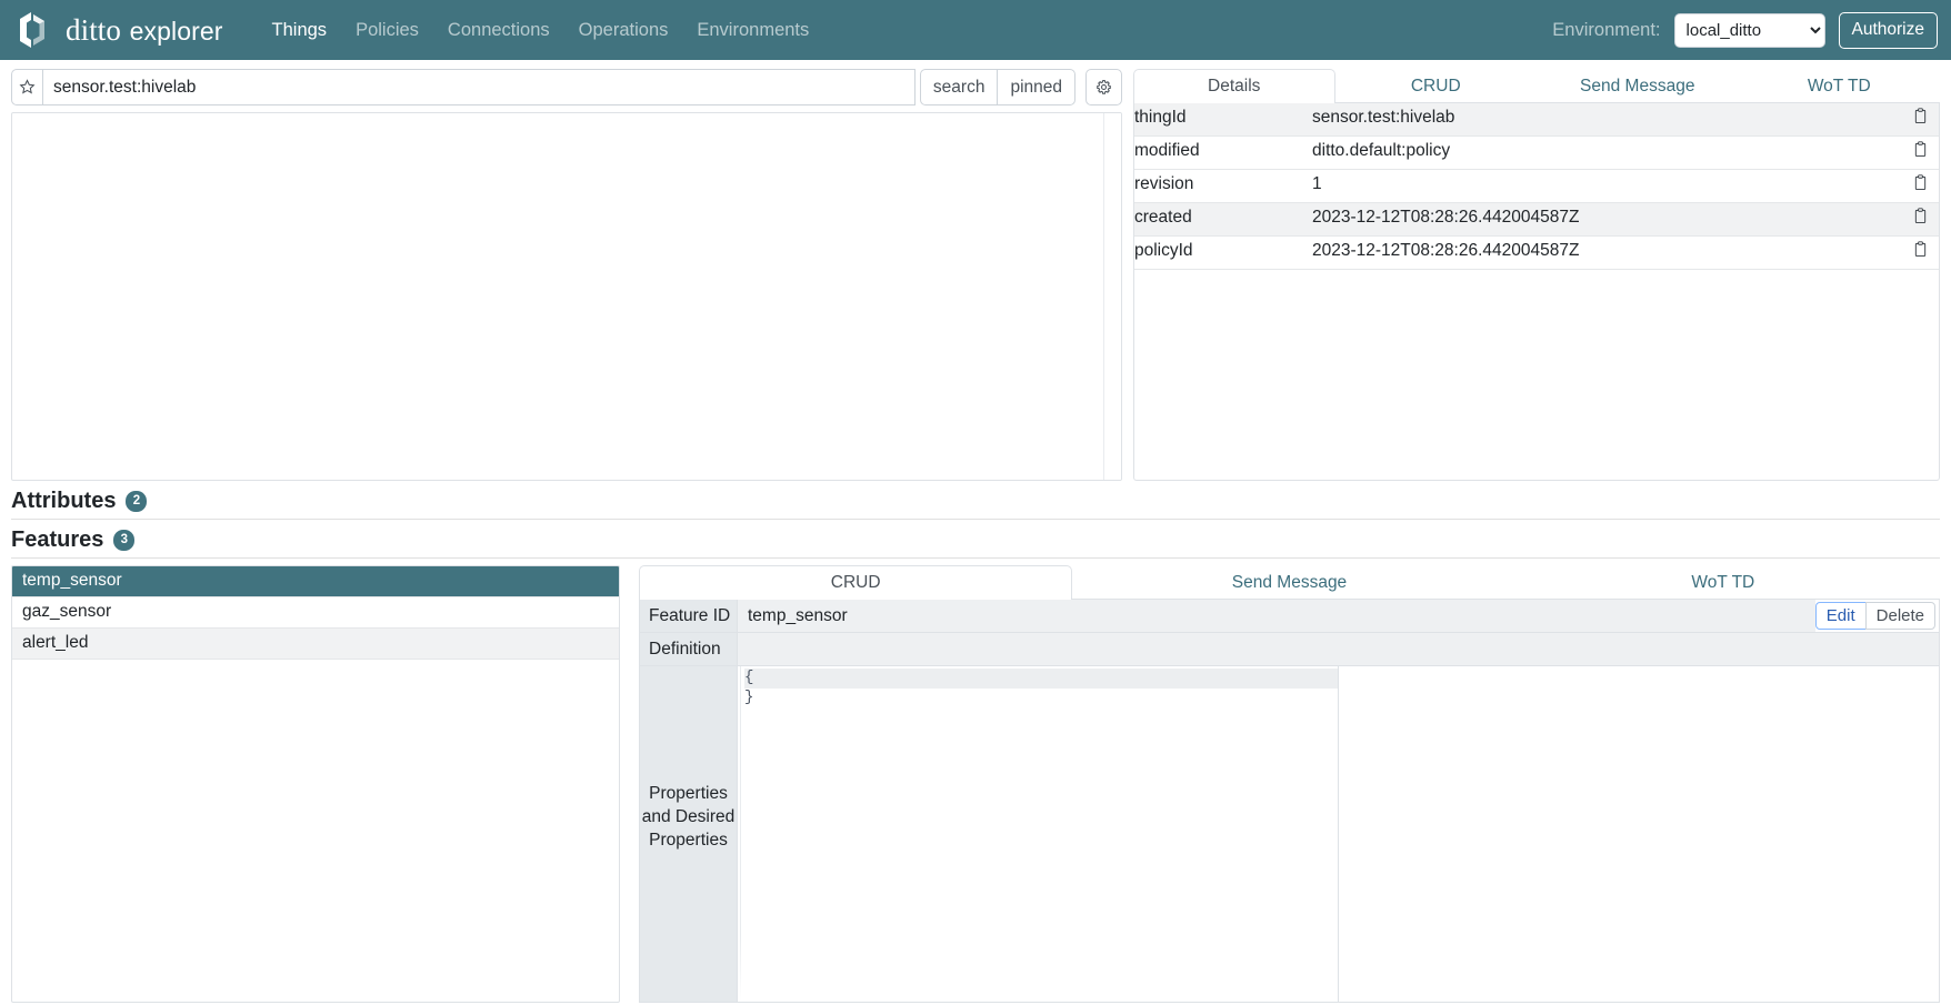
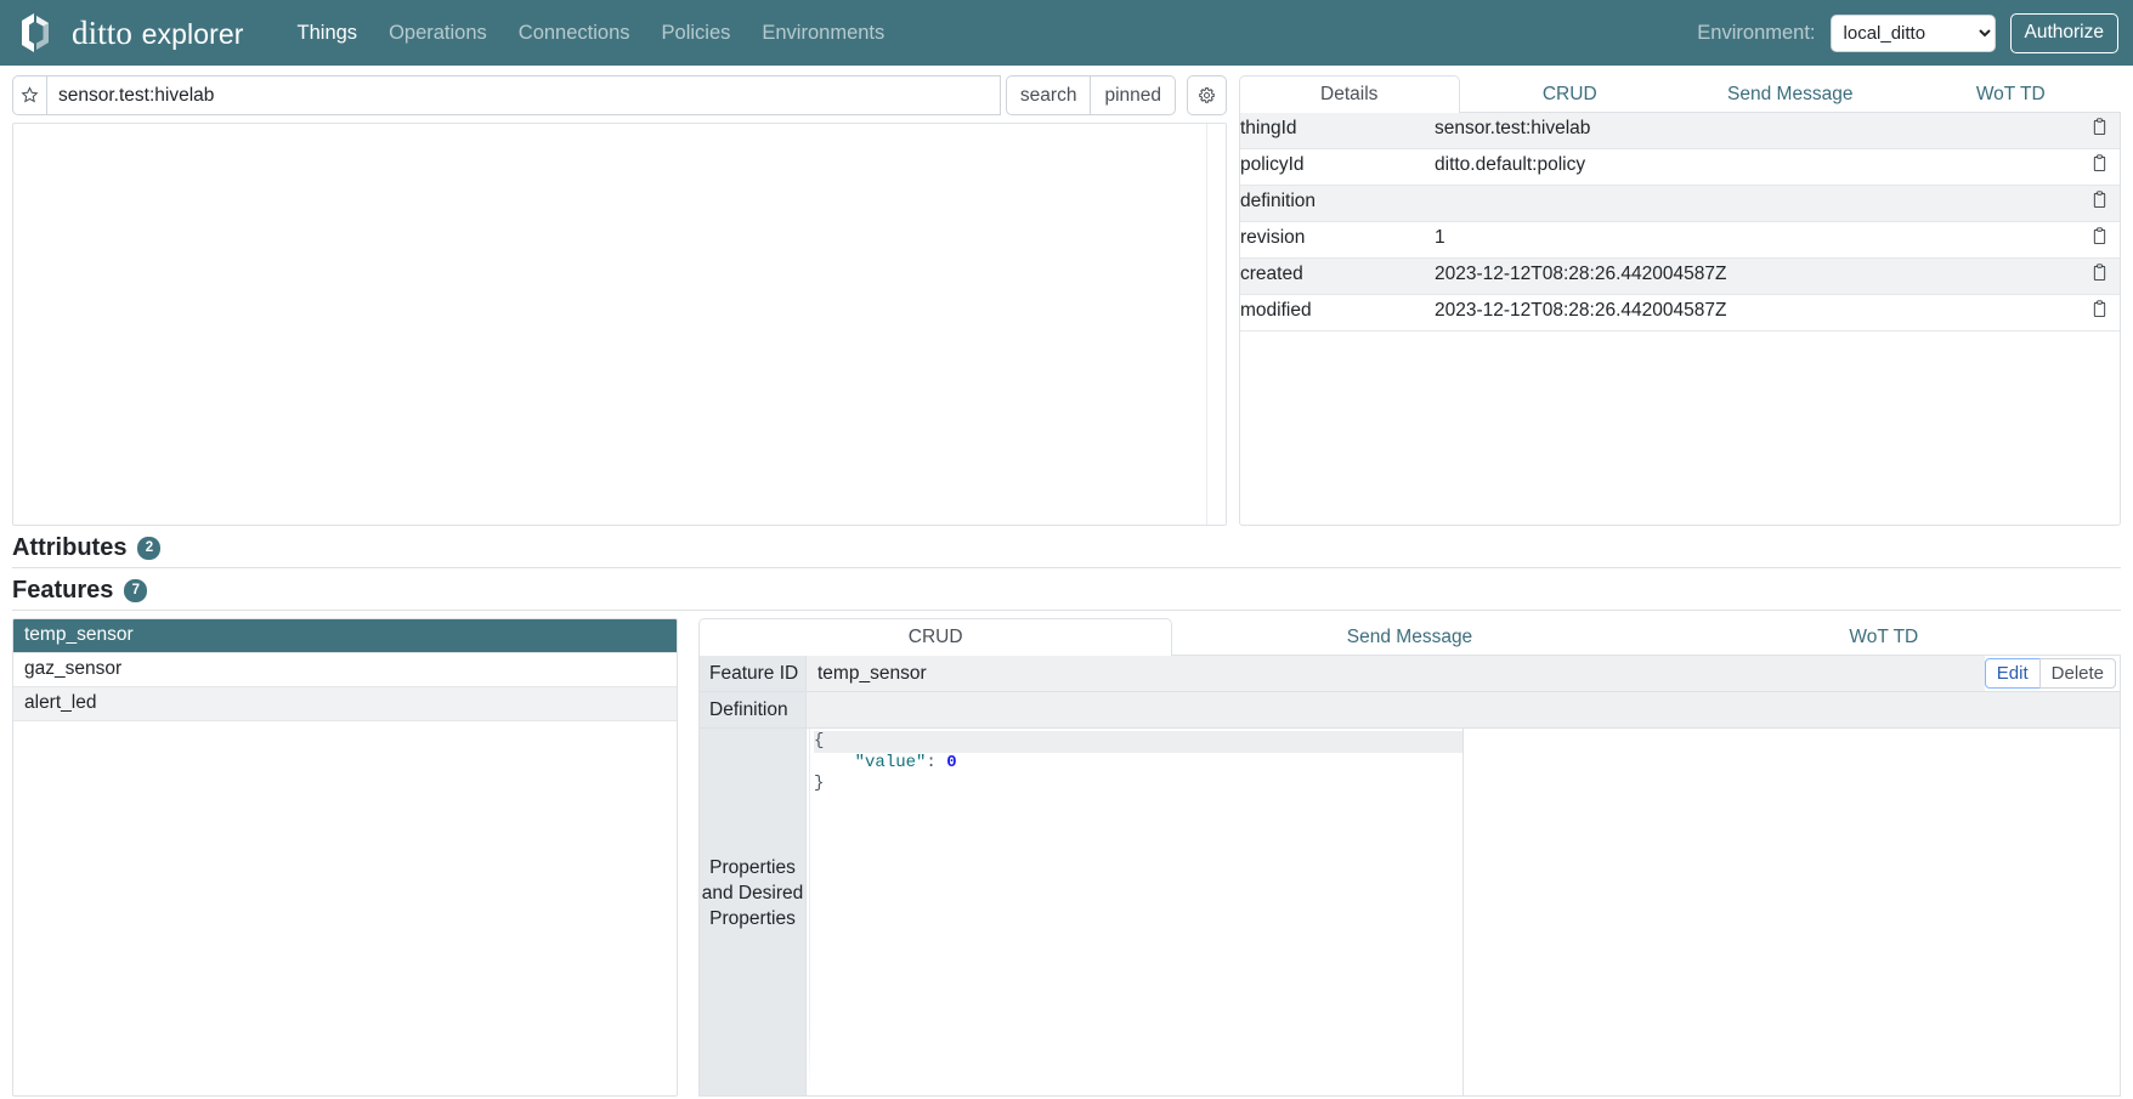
  ditto explorer
  Things
- Policies
+ Operations
  Connections
- Operations
+ Policies
  Environments
  Environment:
  local_ditto
  Authorize
  sensor.test:hivelab
  search
  pinned
  Details
  CRUD
  Send Message
  WoT TD
  thingId	sensor.test:hivelab
- modified	ditto.default:policy
+ policyId	ditto.default:policy
+ definition
  revision	1
  created	2023-12-12T08:28:26.442004587Z
- policyId	2023-12-12T08:28:26.442004587Z
+ modified	2023-12-12T08:28:26.442004587Z
  Attributes
  2
  Features
- 3
+ 7
  temp_sensor
  gaz_sensor
  alert_led
  CRUD
  Send Message
  WoT TD
  Feature ID
  temp_sensor
  Edit
  Delete
  Definition
  Properties and Desired Properties
  {
+ "value": 0
  }
